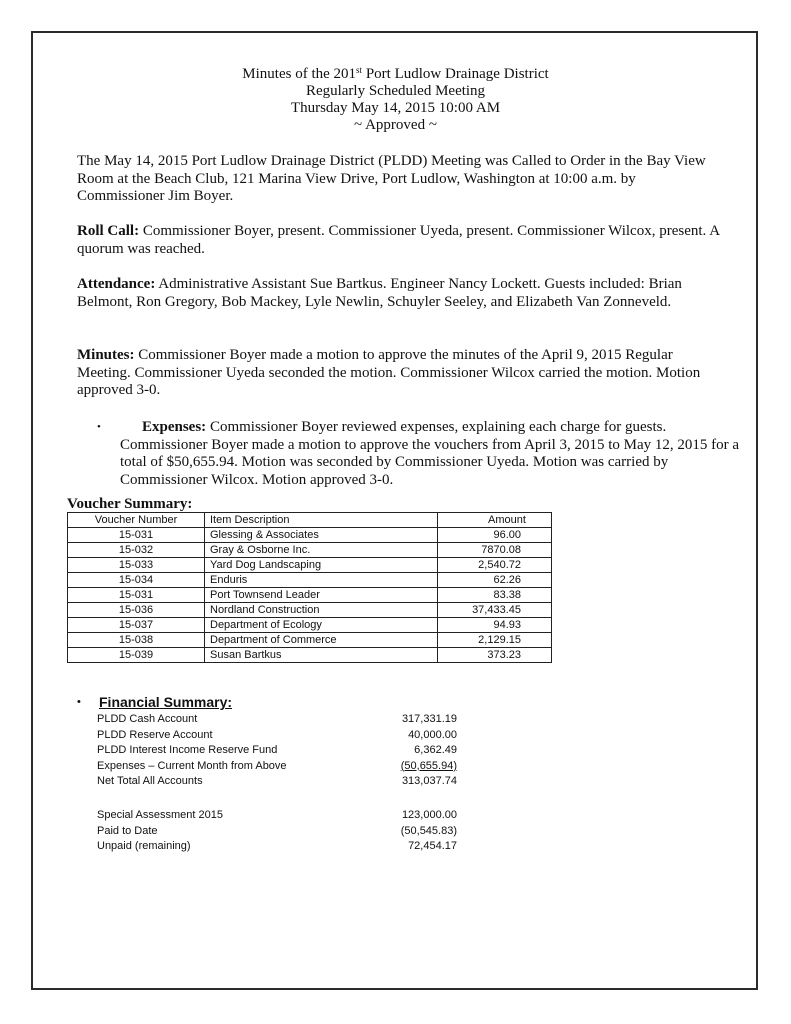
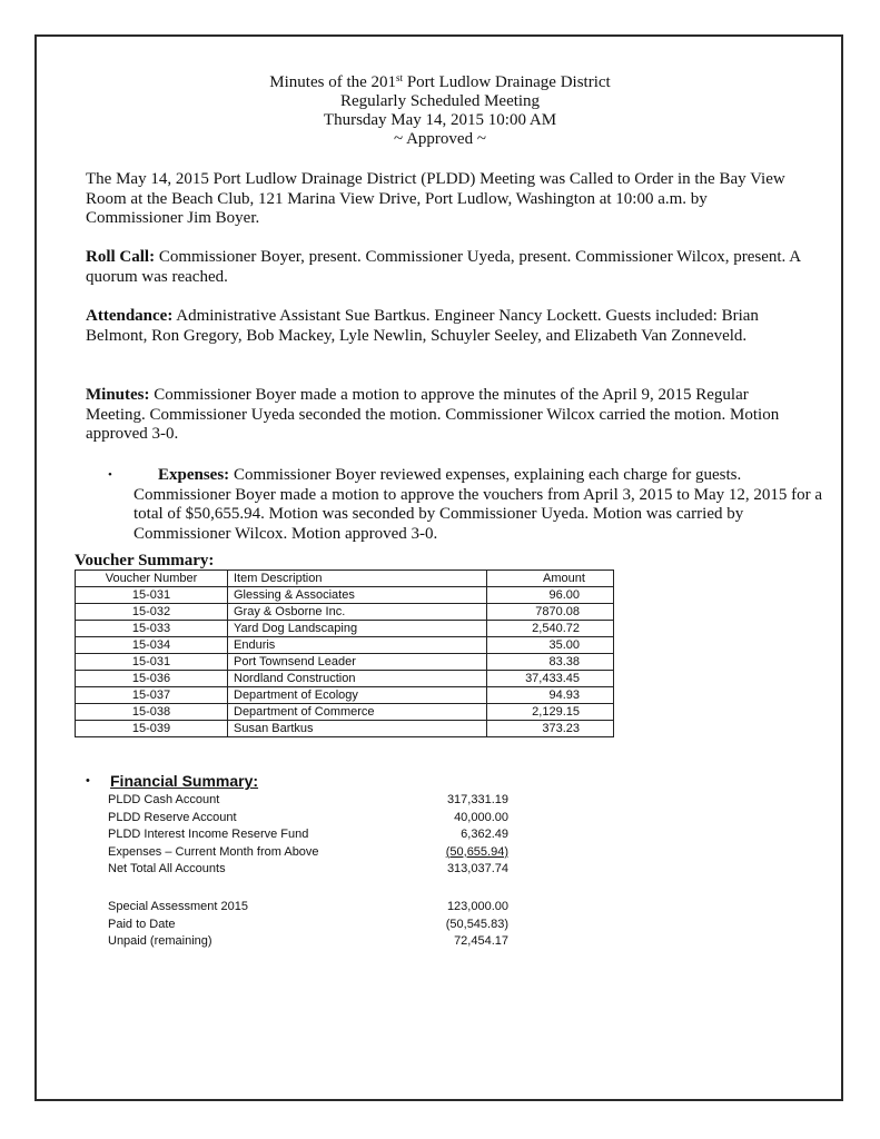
  Minutes of the 201st Port Ludlow Drainage District
  Regularly Scheduled Meeting
  Thursday May 14, 2015 10:00 AM
  ~ Approved ~
  The May 14, 2015 Port Ludlow Drainage District (PLDD) Meeting was Called to Order in the Bay View Room at the Beach Club, 121 Marina View Drive, Port Ludlow, Washington at 10:00 a.m. by Commissioner Jim Boyer.
  Roll Call: Commissioner Boyer, present. Commissioner Uyeda, present. Commissioner Wilcox, present. A quorum was reached.
  Attendance: Administrative Assistant Sue Bartkus. Engineer Nancy Lockett. Guests included: Brian Belmont, Ron Gregory, Bob Mackey, Lyle Newlin, Schuyler Seeley, and Elizabeth Van Zonneveld.
  Minutes: Commissioner Boyer made a motion to approve the minutes of the April 9, 2015 Regular Meeting. Commissioner Uyeda seconded the motion. Commissioner Wilcox carried the motion. Motion approved 3-0.
  •
  Expenses: Commissioner Boyer reviewed expenses, explaining each charge for guests. Commissioner Boyer made a motion to approve the vouchers from April 3, 2015 to May 12, 2015 for a total of $50,655.94. Motion was seconded by Commissioner Uyeda. Motion was carried by Commissioner Wilcox. Motion approved 3-0.
  Voucher Summary:
  Voucher Number	Item Description	Amount
  15-031	Glessing & Associates	96.00
  15-032	Gray & Osborne Inc.	7870.08
  15-033	Yard Dog Landscaping	2,540.72
- 15-034	Enduris	62.26
+ 15-034	Enduris	35.00
  15-031	Port Townsend Leader	83.38
  15-036	Nordland Construction	37,433.45
  15-037	Department of Ecology	94.93
  15-038	Department of Commerce	2,129.15
  15-039	Susan Bartkus	373.23
  •
  Financial Summary:
  PLDD Cash Account
  317,331.19
  PLDD Reserve Account
  40,000.00
  PLDD Interest Income Reserve Fund
  6,362.49
  Expenses – Current Month from Above
  (50,655.94)
  Net Total All Accounts
  313,037.74
  Special Assessment 2015
  123,000.00
  Paid to Date
  (50,545.83)
  Unpaid (remaining)
  72,454.17
